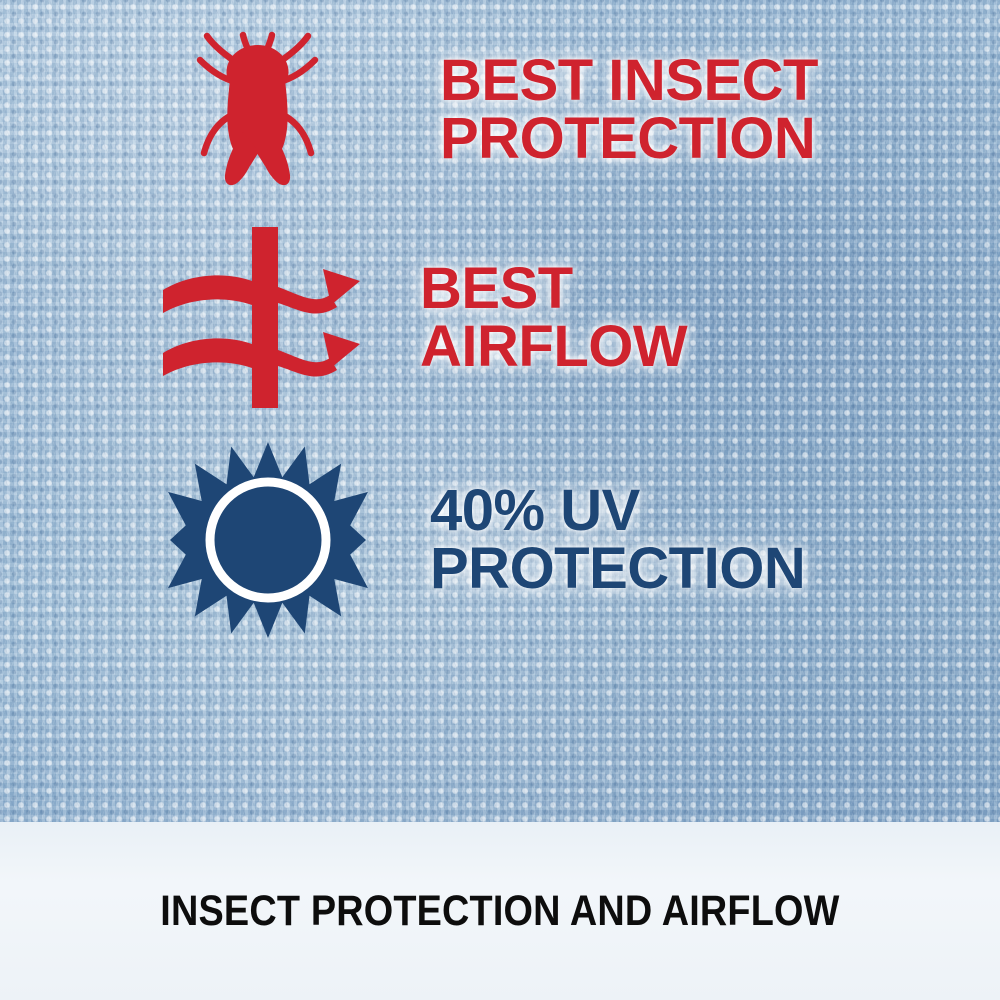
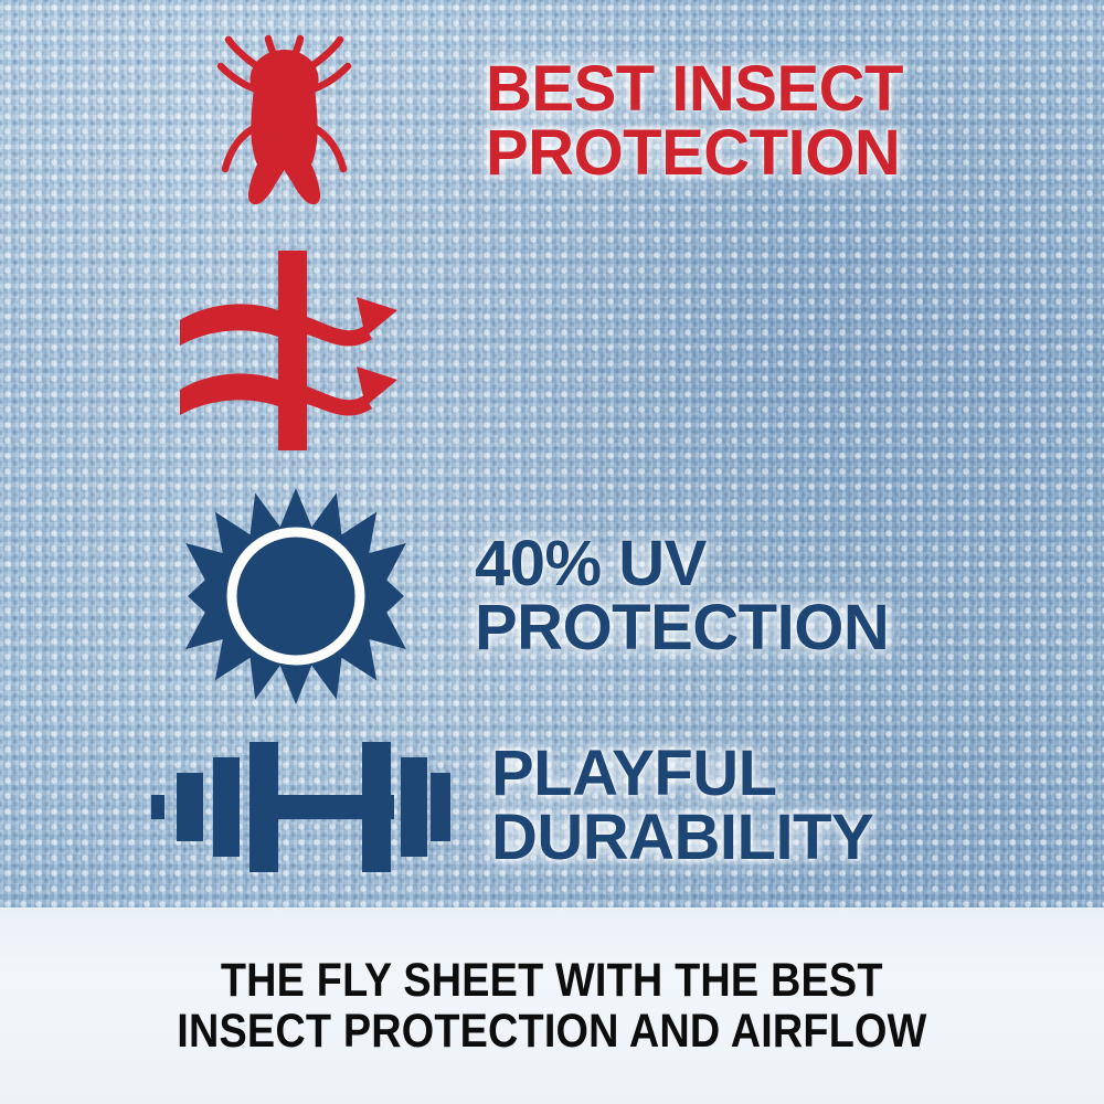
  BEST INSECT
  PROTECTION
- BEST
- AIRFLOW
  40% UV
  PROTECTION
+ PLAYFUL
+ DURABILITY
+ THE FLY SHEET WITH THE BEST
  INSECT PROTECTION AND AIRFLOW
